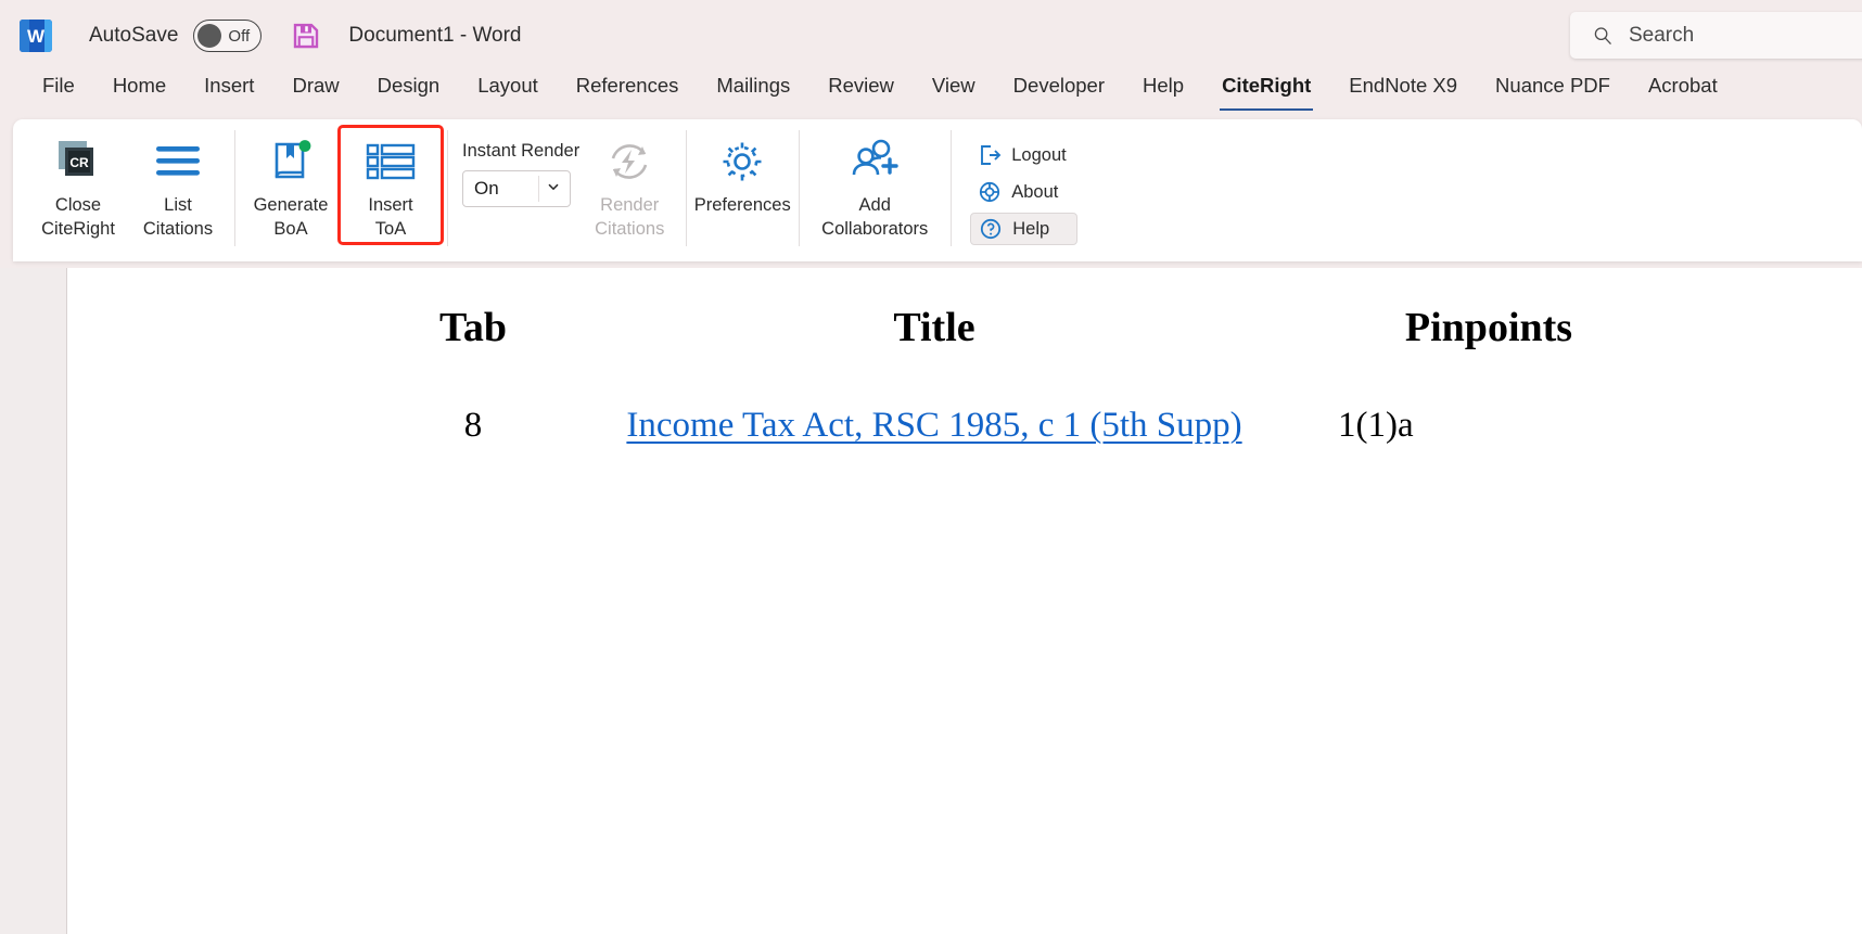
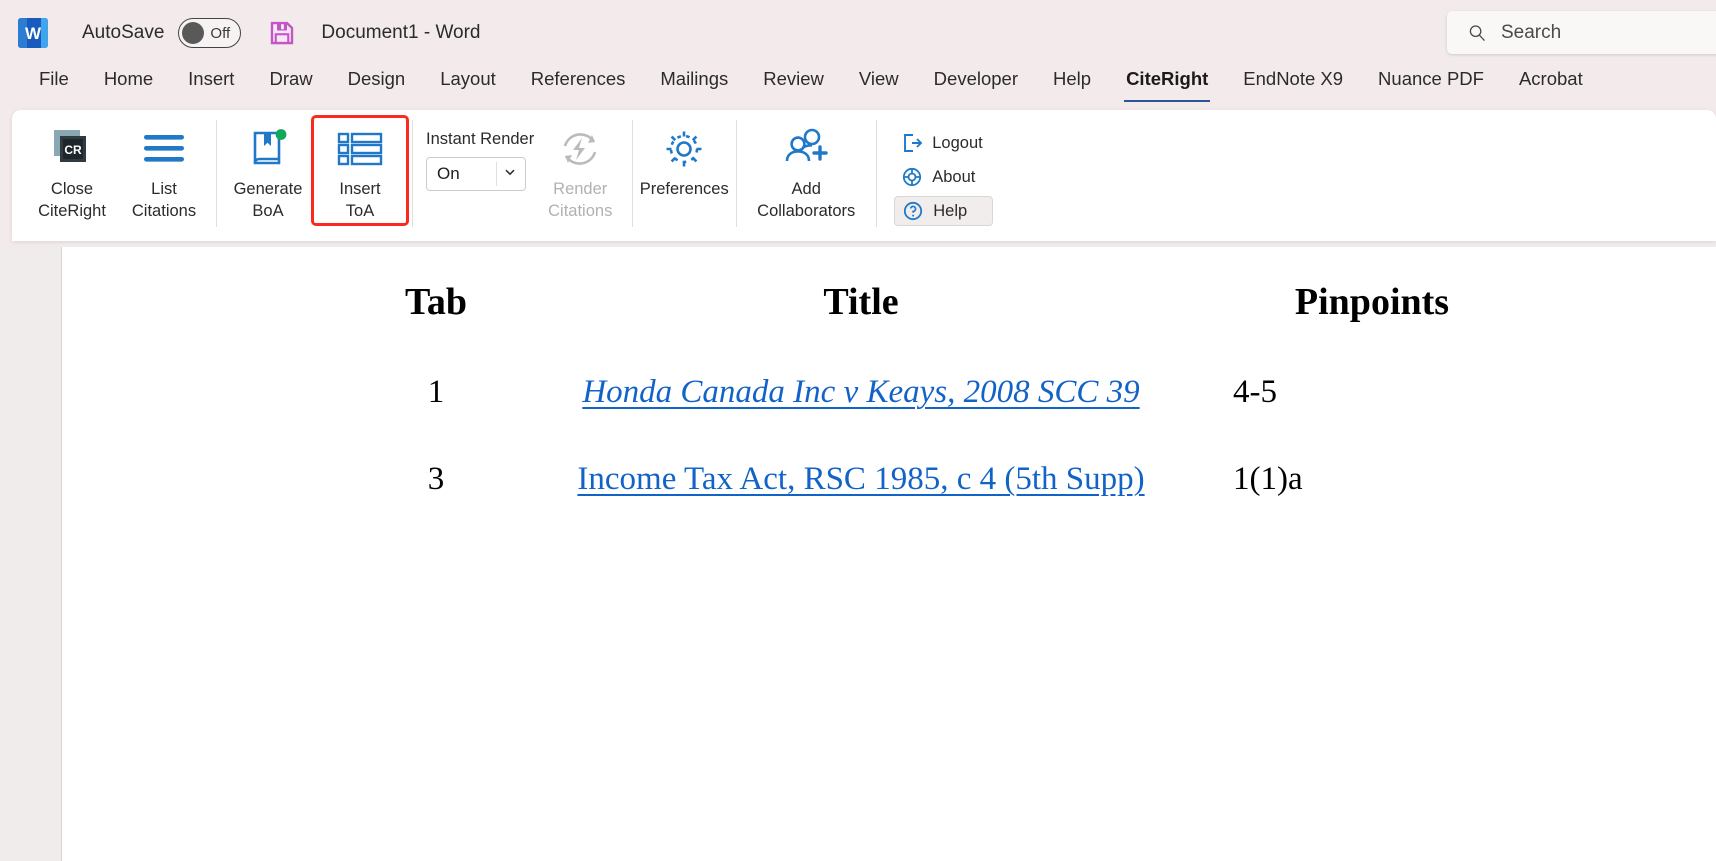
  W
  AutoSave
  Off
  Document1 - Word
  Search
  File
  Home
  Insert
  Draw
  Design
  Layout
  References
  Mailings
  Review
  View
  Developer
  Help
  CiteRight
  EndNote X9
  Nuance PDF
  Acrobat
  CR
  Close
  CiteRight
  List
  Citations
  Generate
  BoA
  Insert
  ToA
  Instant Render
  On
  Render
  Citations
  Preferences
  Add
  Collaborators
  Logout
  About
  Help
  Tab
  Title
  Pinpoints
+ 1
+ Honda Canada Inc v Keays, 2008 SCC 39
+ 4-5
- 8
+ 3
- Income Tax Act, RSC 1985, c 1 (5th Supp)
+ Income Tax Act, RSC 1985, c 4 (5th Supp)
  1(1)a
